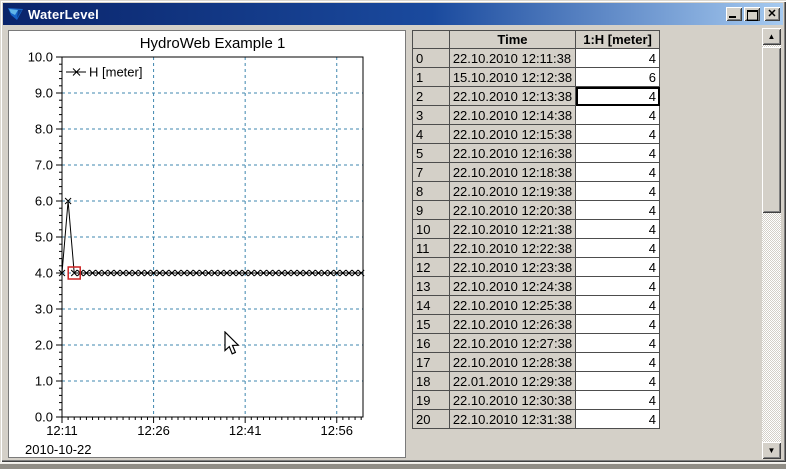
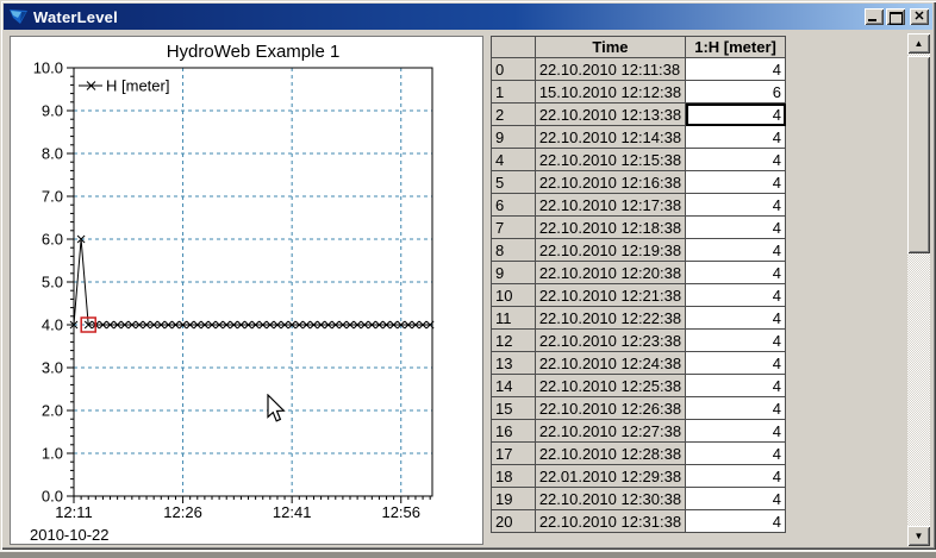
  WaterLevel
  ✕
  0.0
  1.0
  2.0
  3.0
  4.0
  5.0
  6.0
  7.0
  8.0
  9.0
  10.0
  12:11
  12:26
  12:41
  12:56
  2010-10-22
  HydroWeb Example 1
  H [meter]
  	Time	1:H [meter]
  0	22.10.2010 12:11:38	4
  1	15.10.2010 12:12:38	6
  2	22.10.2010 12:13:38	4
- 3	22.10.2010 12:14:38	4
+ 9	22.10.2010 12:14:38	4
  4	22.10.2010 12:15:38	4
  5	22.10.2010 12:16:38	4
+ 6	22.10.2010 12:17:38	4
  7	22.10.2010 12:18:38	4
  8	22.10.2010 12:19:38	4
  9	22.10.2010 12:20:38	4
  10	22.10.2010 12:21:38	4
  11	22.10.2010 12:22:38	4
  12	22.10.2010 12:23:38	4
  13	22.10.2010 12:24:38	4
  14	22.10.2010 12:25:38	4
  15	22.10.2010 12:26:38	4
  16	22.10.2010 12:27:38	4
  17	22.10.2010 12:28:38	4
  18	22.01.2010 12:29:38	4
  19	22.10.2010 12:30:38	4
  20	22.10.2010 12:31:38	4
  ▲
  ▼
